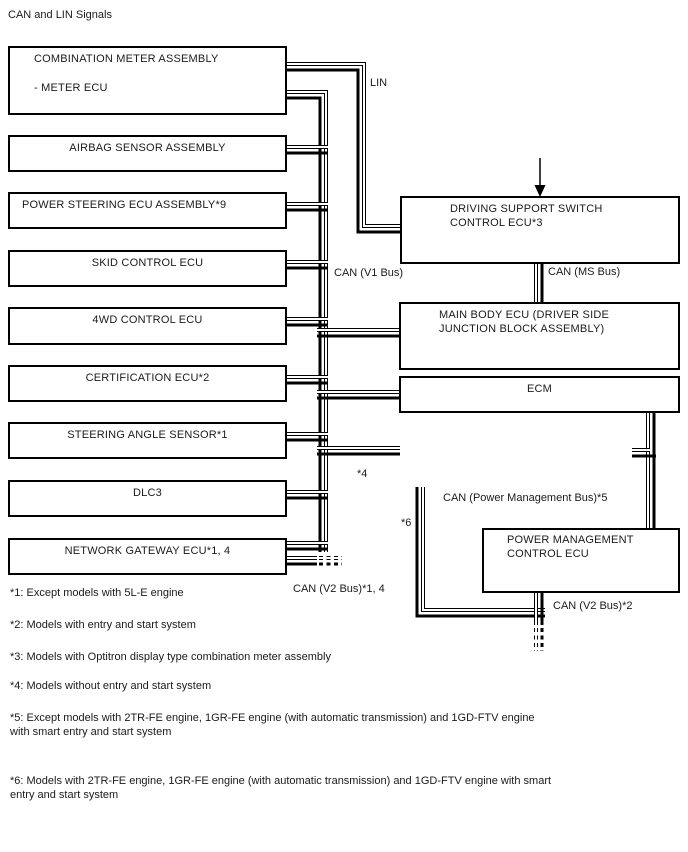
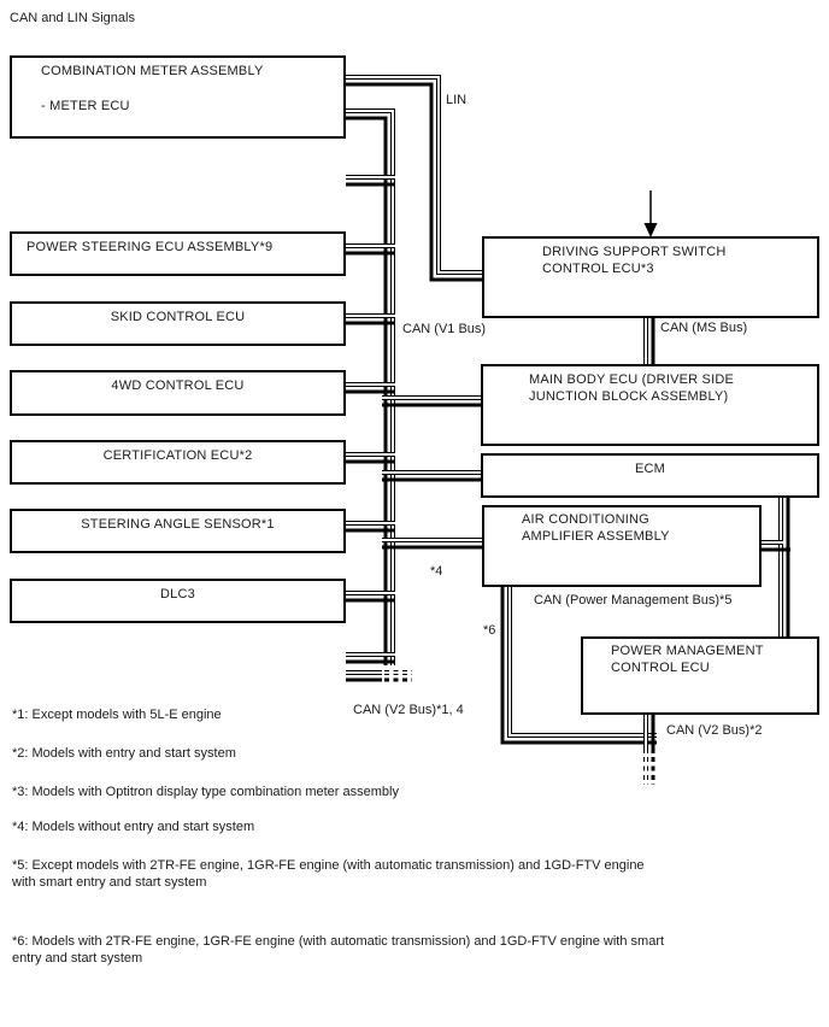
  CAN and LIN Signals
  COMBINATION METER ASSEMBLY
  - METER ECU
- AIRBAG SENSOR ASSEMBLY
  POWER STEERING ECU ASSEMBLY*9
  SKID CONTROL ECU
  4WD CONTROL ECU
  CERTIFICATION ECU*2
  STEERING ANGLE SENSOR*1
  DLC3
- NETWORK GATEWAY ECU*1, 4
  DRIVING SUPPORT SWITCH
  CONTROL ECU*3
  MAIN BODY ECU (DRIVER SIDE
  JUNCTION BLOCK ASSEMBLY)
  ECM
+ AIR CONDITIONING
+ AMPLIFIER ASSEMBLY
  POWER MANAGEMENT
  CONTROL ECU
  LIN
  CAN (V1 Bus)
  CAN (MS Bus)
  CAN (Power Management Bus)*5
  *4
  *6
  CAN (V2 Bus)*1, 4
  CAN (V2 Bus)*2
  *1: Except models with 5L-E engine
  *2: Models with entry and start system
  *3: Models with Optitron display type combination meter assembly
  *4: Models without entry and start system
  *5: Except models with 2TR-FE engine, 1GR-FE engine (with automatic transmission) and 1GD-FTV engine
  with smart entry and start system
  *6: Models with 2TR-FE engine, 1GR-FE engine (with automatic transmission) and 1GD-FTV engine with smart
  entry and start system
